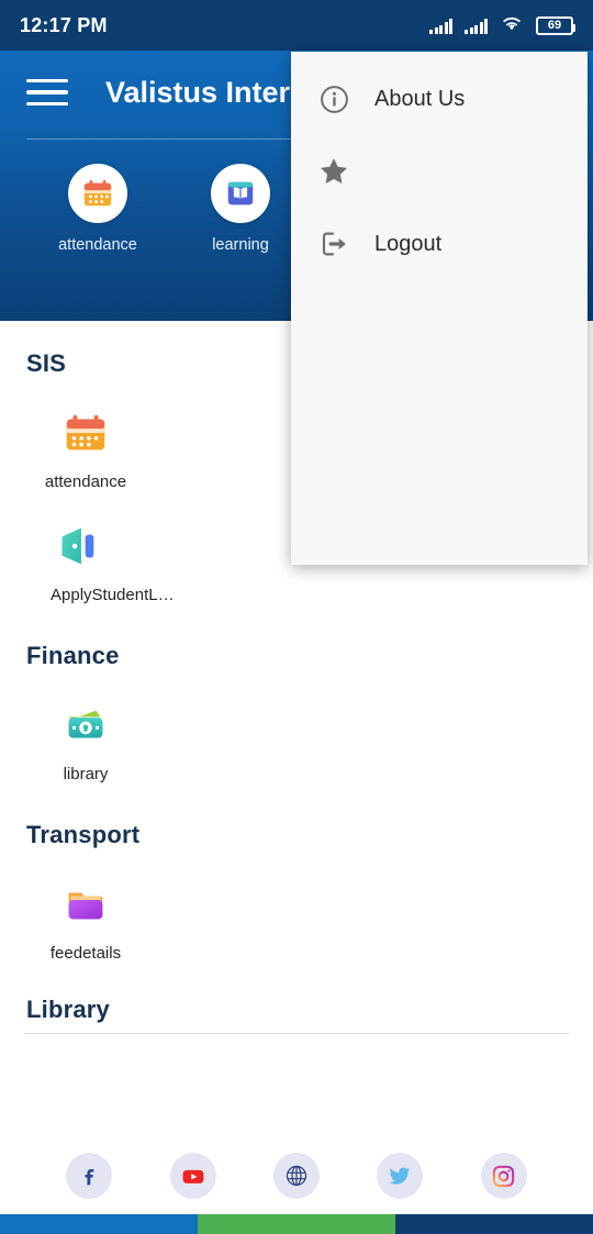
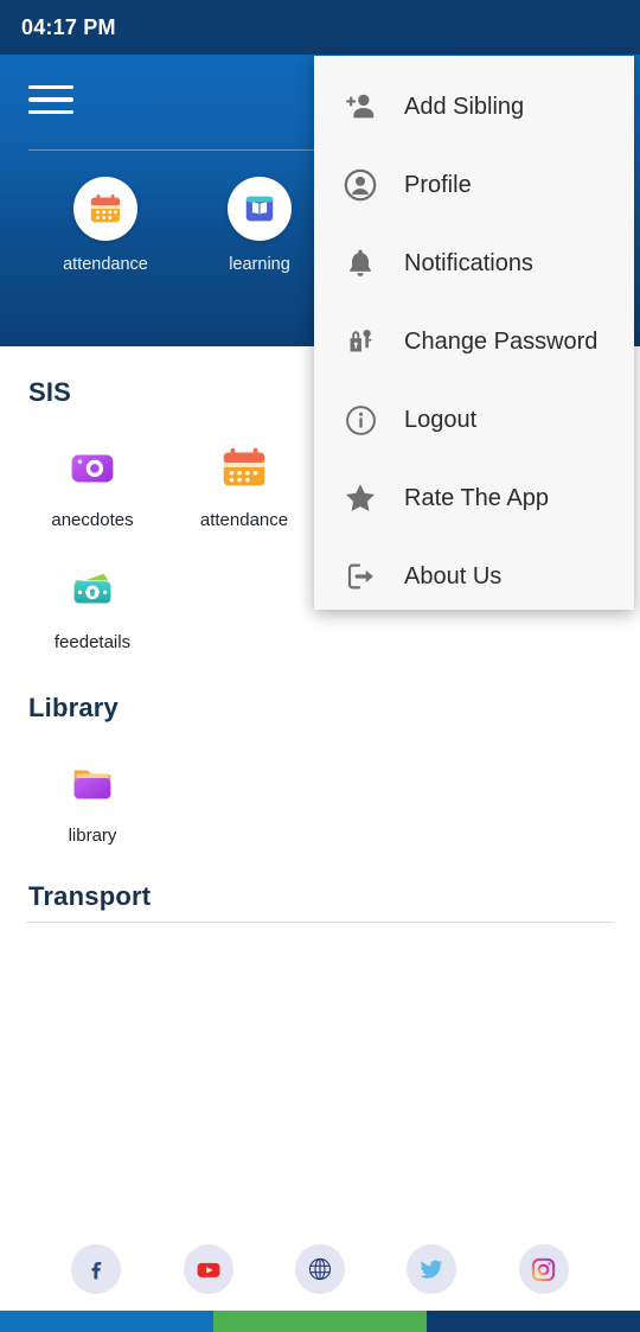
- 12:17 PM
+ 04:17 PM
- 69
- Valistus Inter
  attendance
  learning
  SIS
+ anecdotes
  attendance
- ApplyStudentL…
- Finance
- library
+ feedetails
- Transport
+ Library
- feedetails
+ library
- Library
+ Transport
+ Add Sibling
+ Profile
+ Notifications
+ Change Password
- About Us
+ Logout
+ Rate The App
- Logout
+ About Us
